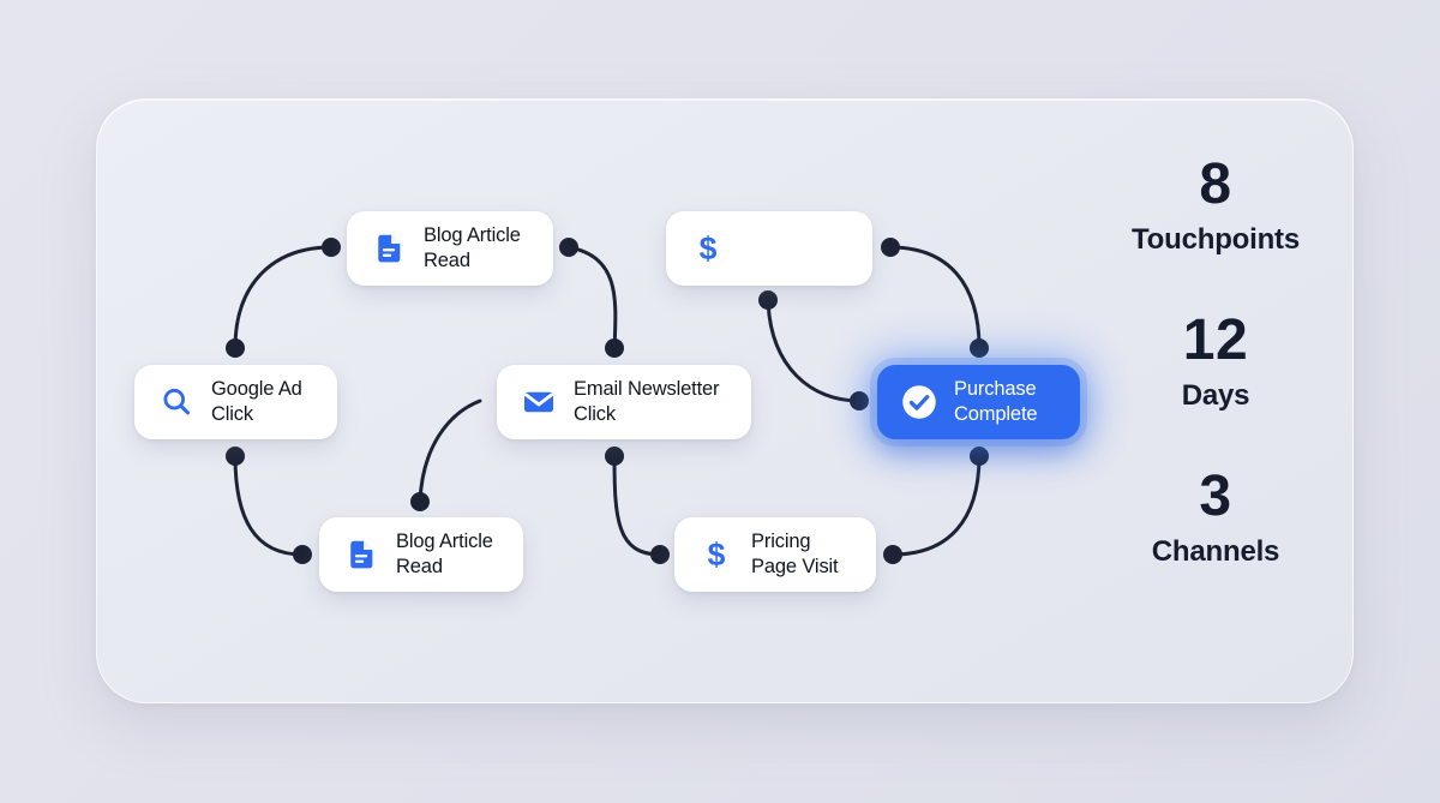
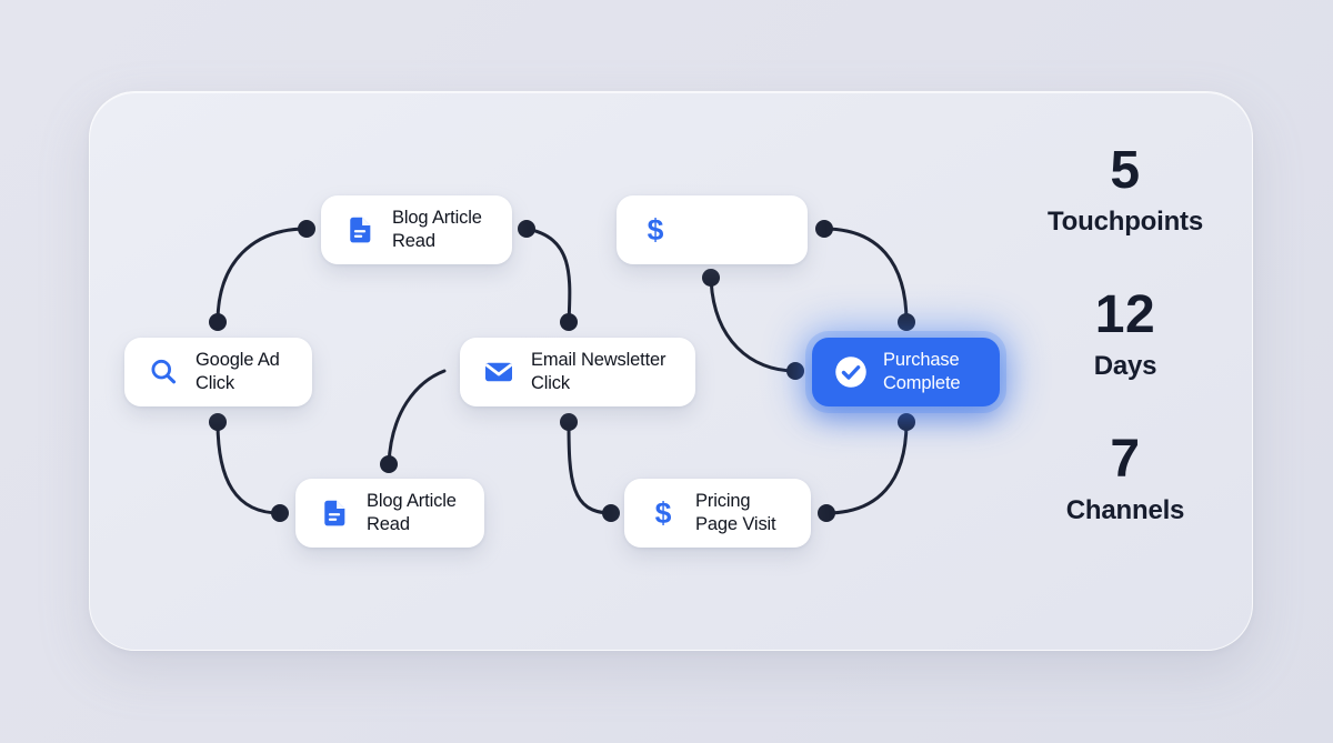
  Google Ad
  Click
  Blog Article
  Read
  Blog Article
  Read
  Email Newsletter
  Click
  $
  $
  Pricing
  Page Visit
  Purchase
  Complete
- 8
+ 5
  Touchpoints
  12
  Days
- 3
+ 7
  Channels
